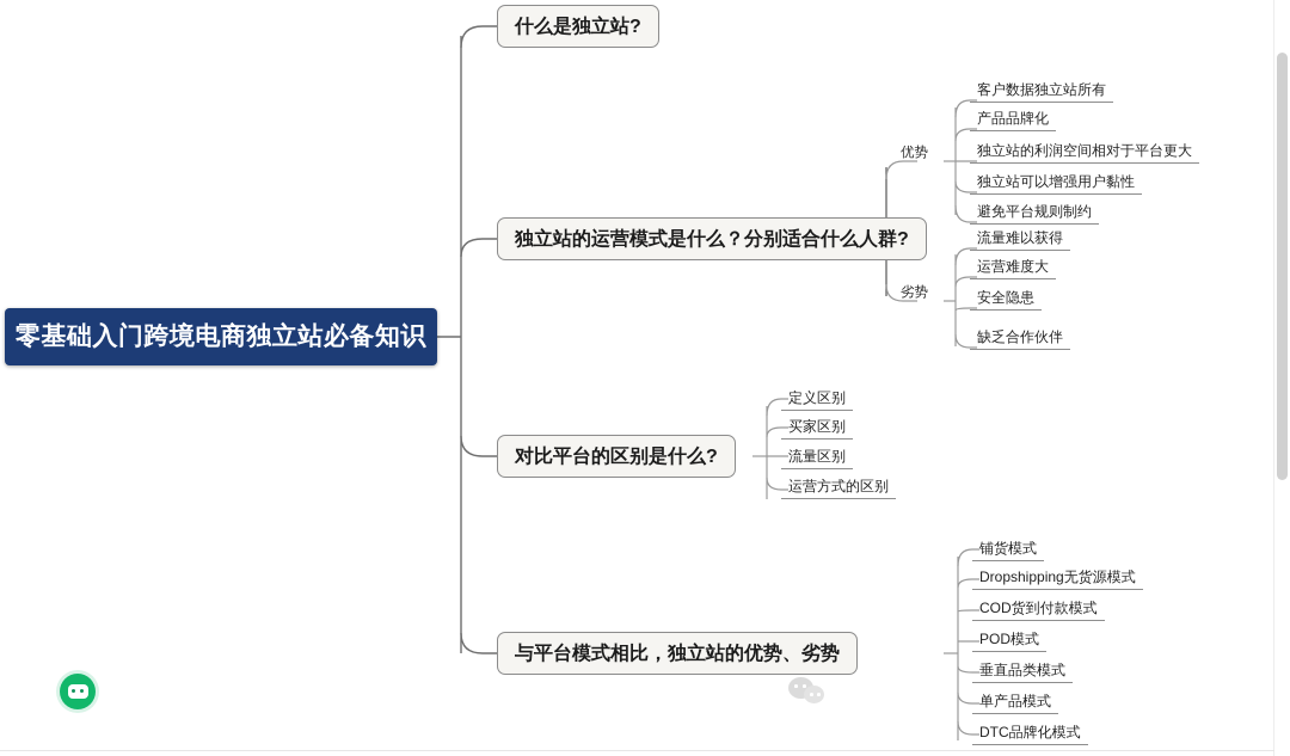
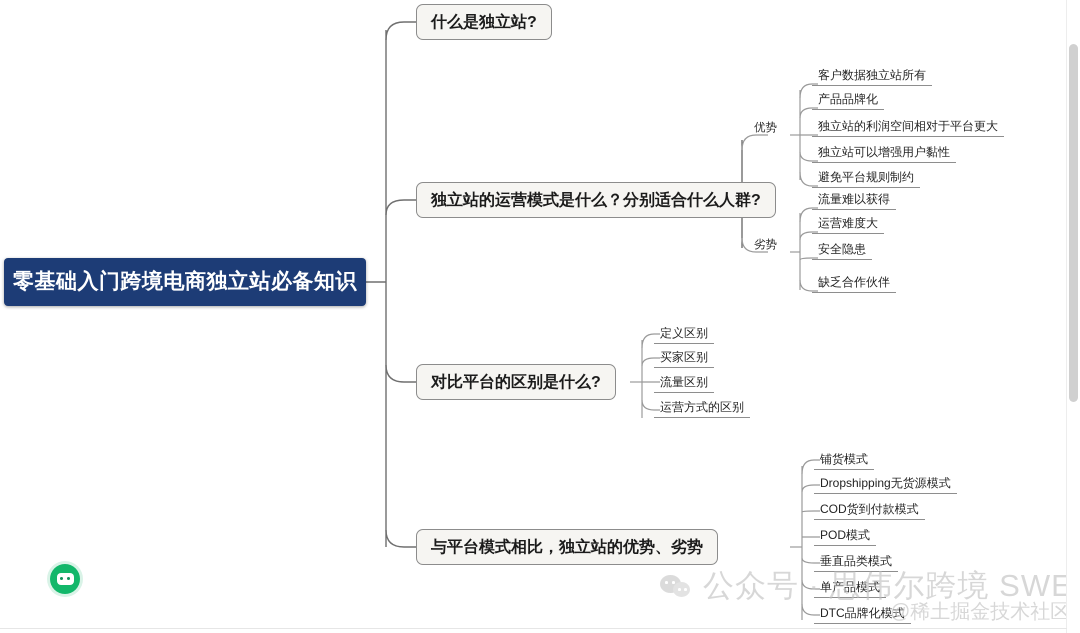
  零基础入门跨境电商独立站必备知识
  什么是独立站?
  独立站的运营模式是什么？分别适合什么人群?
  优势
  劣势
  客户数据独立站所有
  产品品牌化
  独立站的利润空间相对于平台更大
  独立站可以增强用户黏性
  避免平台规则制约
  流量难以获得
  运营难度大
  安全隐患
  缺乏合作伙伴
  对比平台的区别是什么?
  定义区别
  买家区别
  流量区别
  运营方式的区别
  与平台模式相比，独立站的优势、劣势
  铺货模式
  Dropshipping无货源模式
  COD货到付款模式
  POD模式
  垂直品类模式
  单产品模式
  DTC品牌化模式
+ 公众号 · 思伟尔跨境 SWE
+ @稀土掘金技术社区
